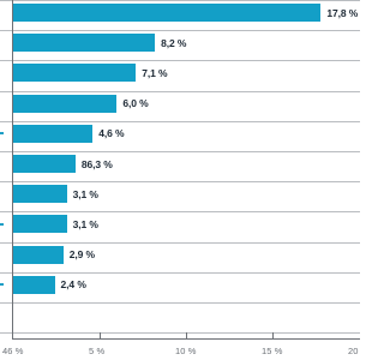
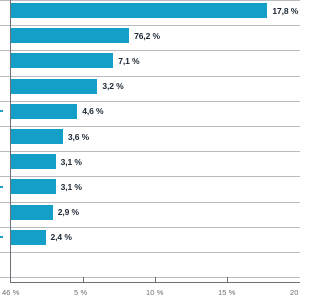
  17,8 %
- 8,2 %
+ 76,2 %
  7,1 %
- 6,0 %
+ 3,2 %
  4,6 %
- 86,3 %
+ 3,6 %
  3,1 %
  3,1 %
  2,9 %
  2,4 %
  46 %
  5 %
  10 %
  15 %
